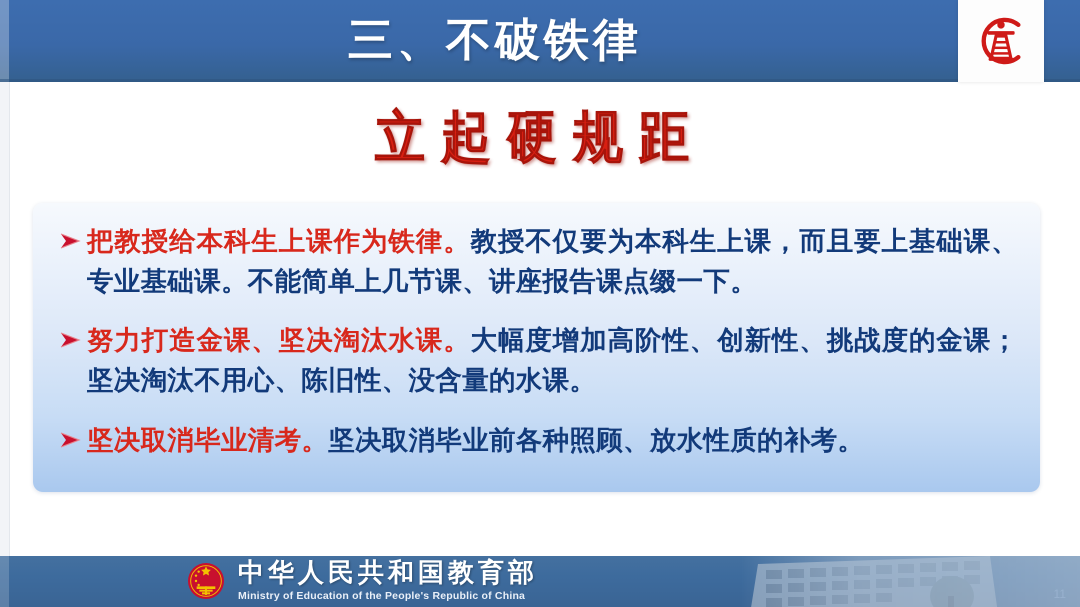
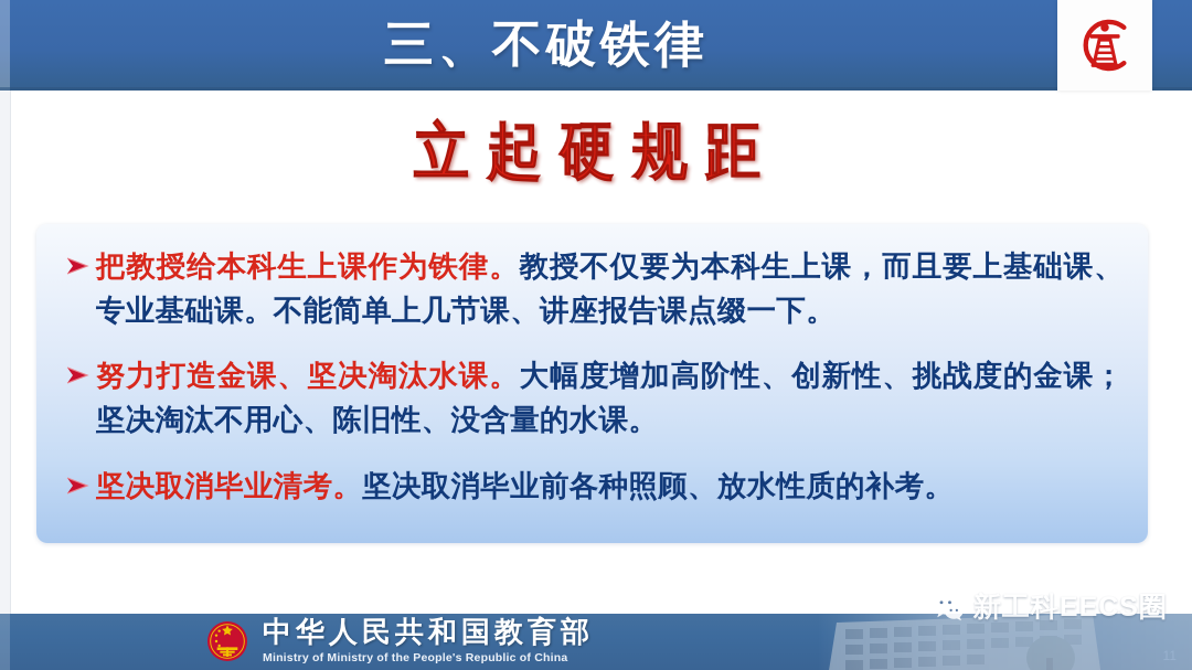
  三、不破铁律
  立起硬规距
  把教授给本科生上课作为铁律。教授不仅要为本科生上课，而且要上基础课、专业基础课。不能简单上几节课、讲座报告课点缀一下。
  努力打造金课、坚决淘汰水课。大幅度增加高阶性、创新性、挑战度的金课；坚决淘汰不用心、陈旧性、没含量的水课。
  坚决取消毕业清考。坚决取消毕业前各种照顾、放水性质的补考。
  中华人民共和国教育部
- Ministry of Education of the People's Republic of China
+ Ministry of Ministry of the People's Republic of China
+ 新工科EECS圈
